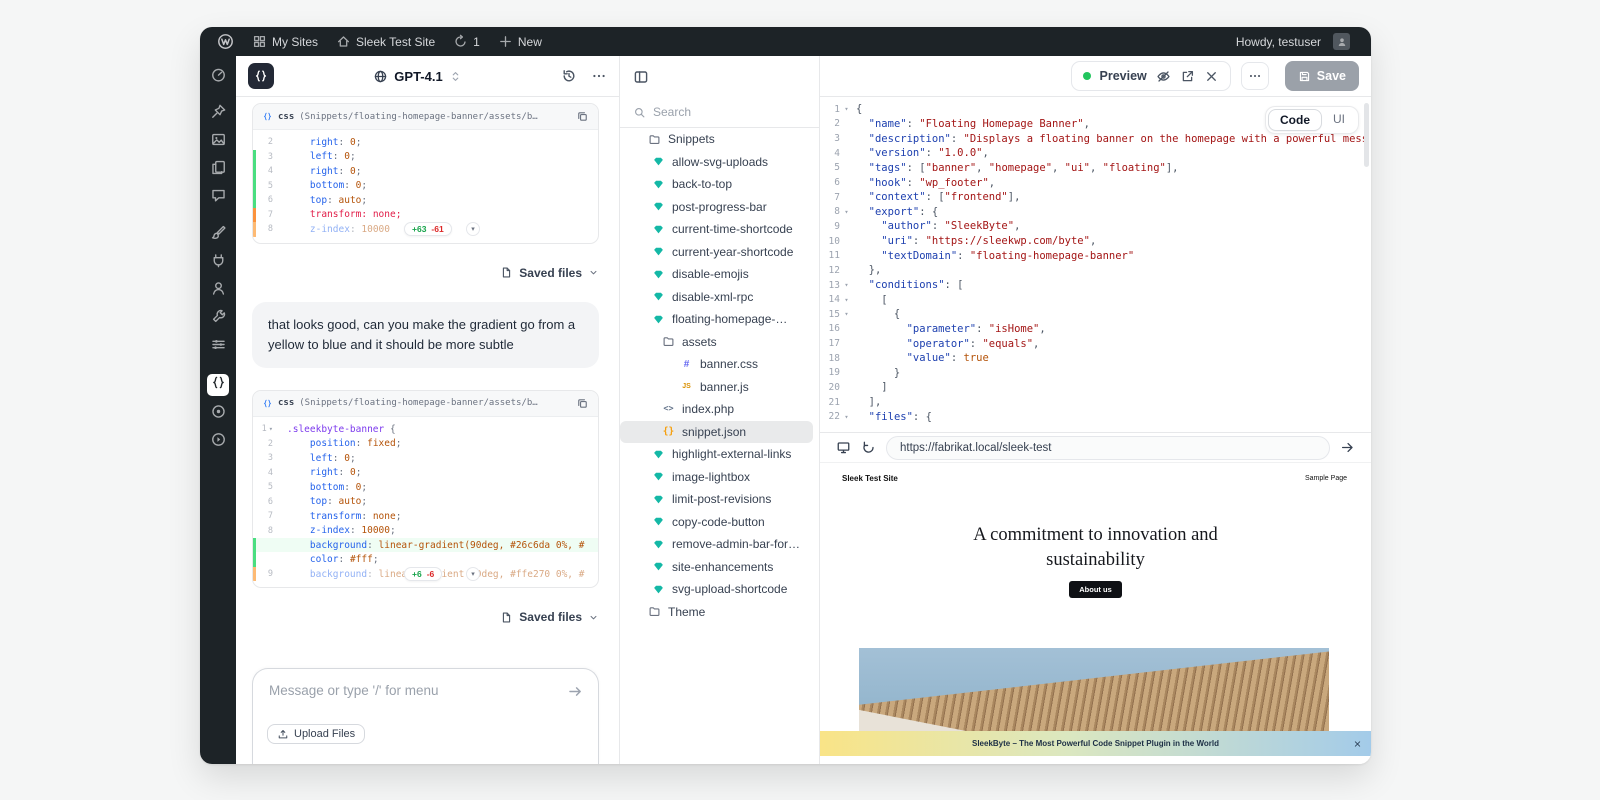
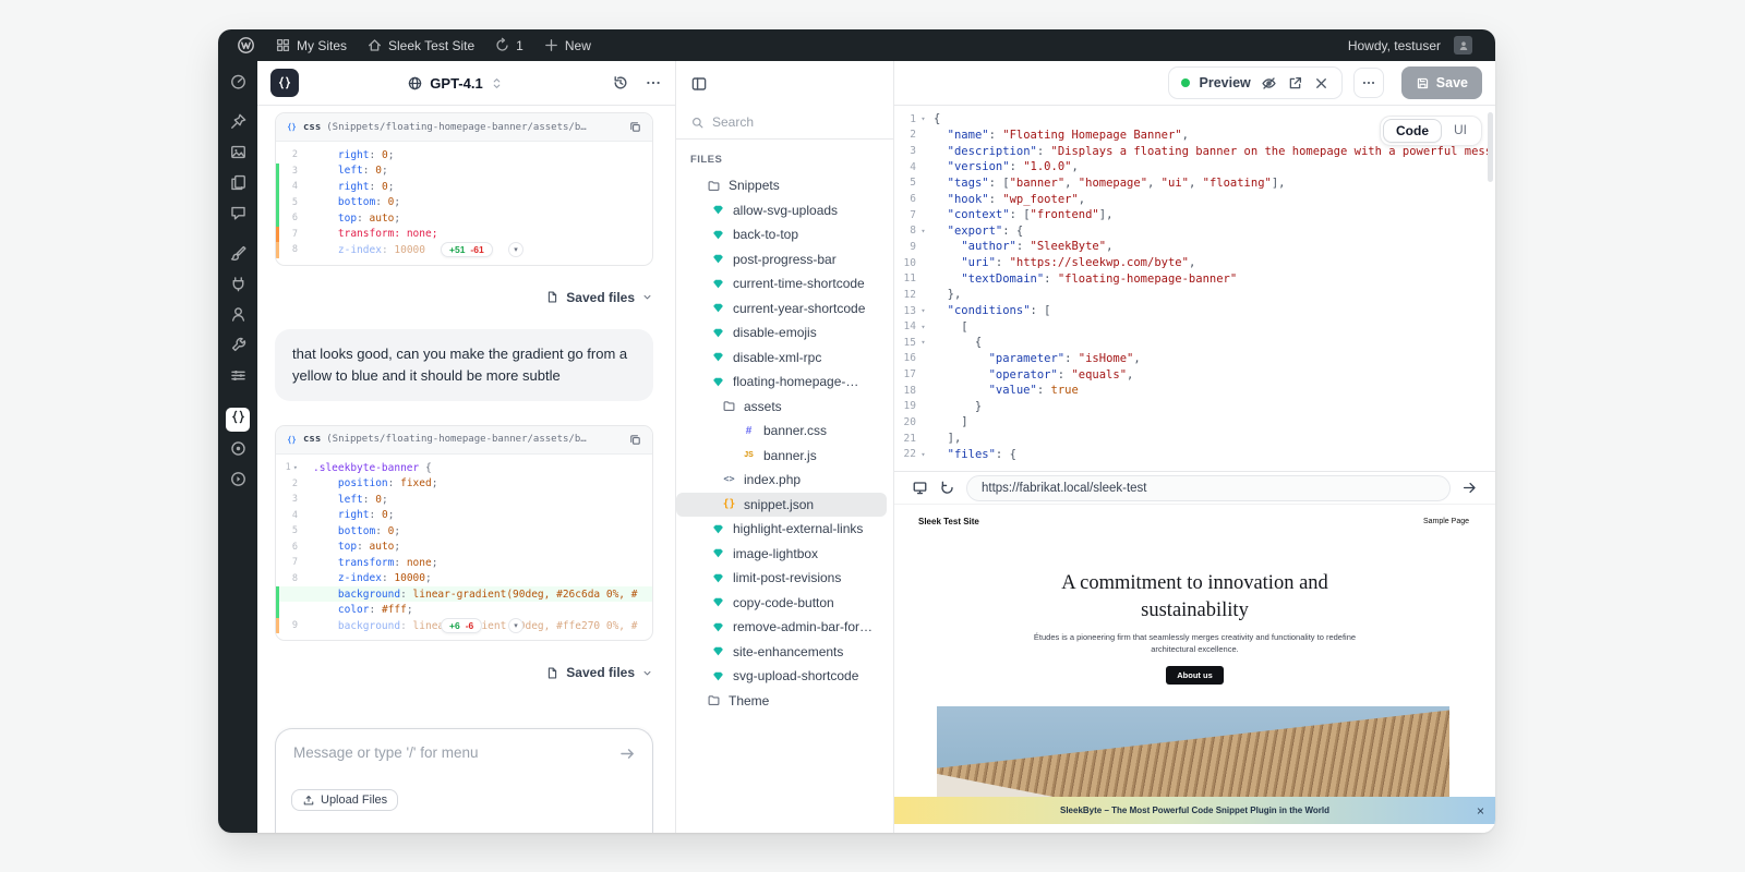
  My Sites
  Sleek Test Site
  1
  New
  Howdy, testuser
  GPT-4.1
  css
  (Snippets/floating-homepage-banner/assets/b…
  2
  right: 0;
  3
  left: 0;
  4
  right: 0;
  5
  bottom: 0;
  6
  top: auto;
  7
  transform: none;
  8
  z-index: 10000
- +63
+ +51
  -61
  Saved files
  that looks good, can you make the gradient go from a yellow to blue and it should be more subtle
  css
  (Snippets/floating-homepage-banner/assets/b…
  1 ▾
  .sleekbyte-banner {
  2
  position: fixed;
  3
  left: 0;
  4
  right: 0;
  5
  bottom: 0;
  6
  top: auto;
  7
  transform: none;
  8
  z-index: 10000;
  background: linear-gradient(90deg, #26c6da 0%, #
  color: #fff;
  9
  background: lineientdeg, #ffe270 0%, #
  +6
  -6
  Saved files
  Message or type '/' for menu
  Upload Files
  Search
+ FILES
  Snippets
  allow-svg-uploads
  back-to-top
  post-progress-bar
  current-time-shortcode
  current-year-shortcode
  disable-emojis
  disable-xml-rpc
  floating-homepage-…
  assets
  #
  banner.css
  banner.js
  <>
  index.php
  {}
  snippet.json
  highlight-external-links
  image-lightbox
  limit-post-revisions
  copy-code-button
  remove-admin-bar-for…
  site-enhancements
  svg-upload-shortcode
  Theme
  Preview
  Save
  1
  ▾
  {
  2
  "name": "Floating Homepage Banner",
  3
  "description": "Displays a floating banner on the homepage with a powerful mes
  4
  "version": "1.0.0",
  5
  "tags": ["banner", "homepage", "ui", "floating"],
  6
  "hook": "wp_footer",
  7
  "context": ["frontend"],
  8
  ▾
  "export": {
  9
  "author": "SleekByte",
  10
  "uri": "https://sleekwp.com/byte",
  11
  "textDomain": "floating-homepage-banner"
  12
  },
  13
  ▾
  "conditions": [
  14
  ▾
  [
  15
  ▾
  {
  16
  "parameter": "isHome",
  17
  "operator": "equals",
  18
  "value": true
  19
  }
  20
  ]
  21
  ],
  22
  ▾
  "files": {
  Code
  UI
  https://fabrikat.local/sleek-test
  Sleek Test Site
  A commitment to innovation and sustainability
+ Études is a pioneering firm that seamlessly merges creativity and functionality to redefine architectural excellence.
  About us
  SleekByte – The Most Powerful Code Snippet Plugin in the World
